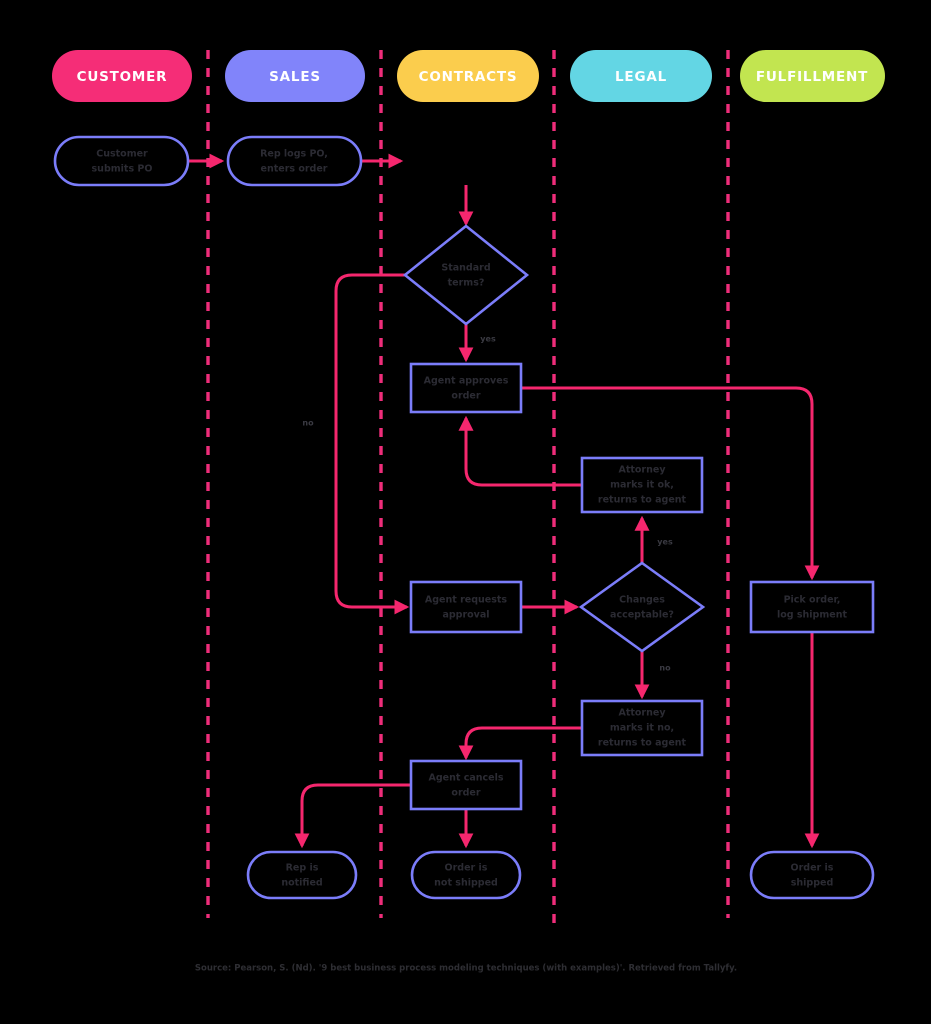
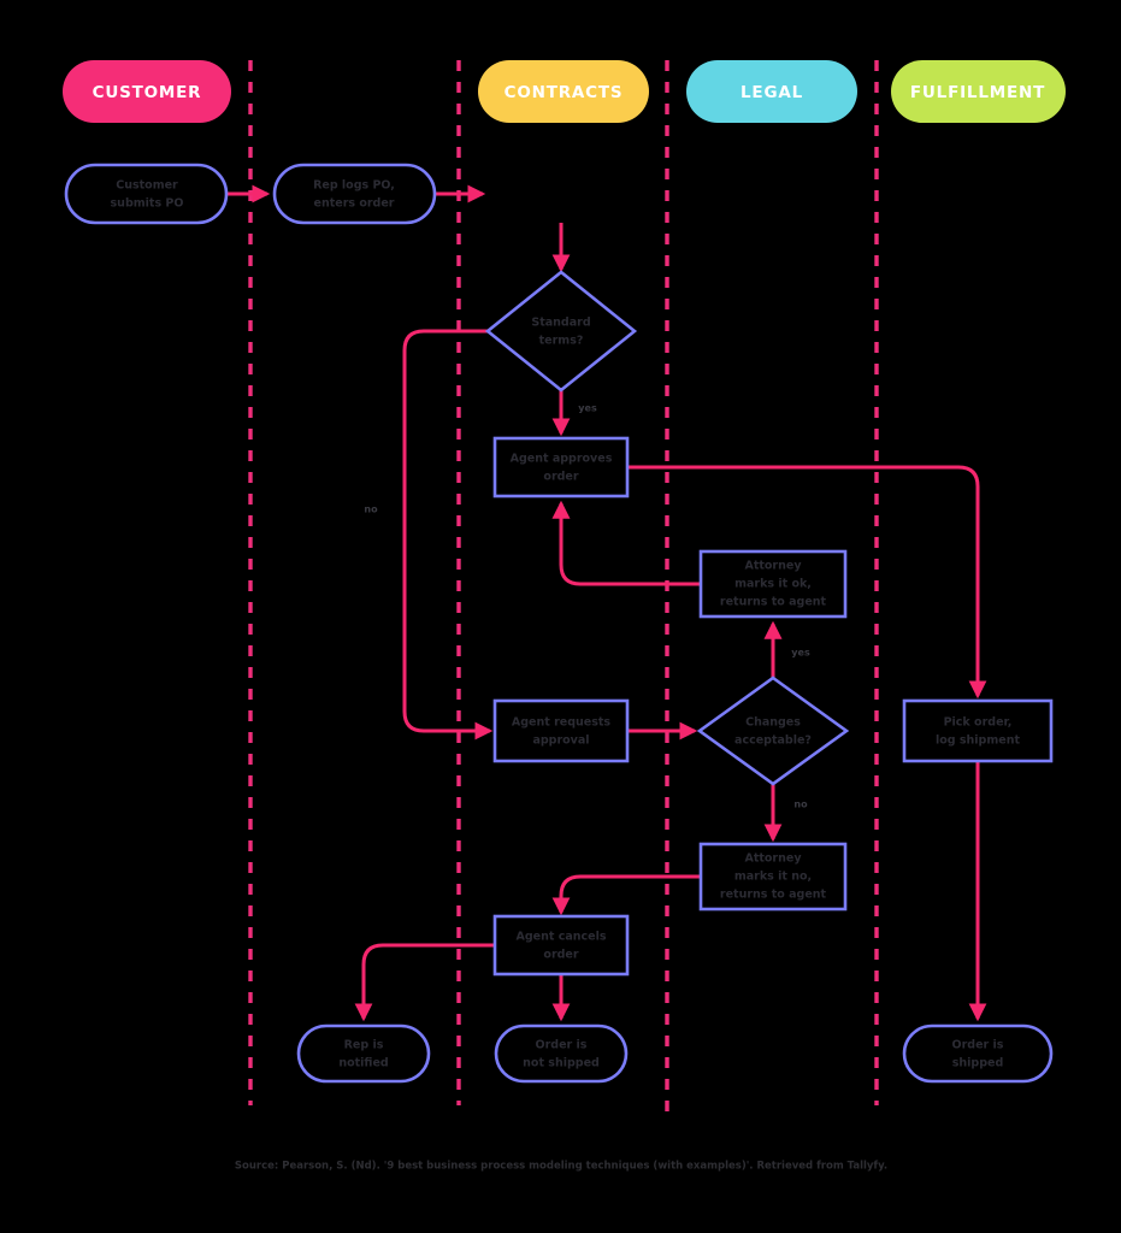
  CUSTOMER
- SALES
  CONTRACTS
  LEGAL
  FULFILLMENT
  Customer
  submits PO
  Rep logs PO,
  enters order
  Standard
  terms?
  Agent approves
  order
  Attorney
  marks it ok,
  returns to agent
  Agent requests
  approval
  Changes
  acceptable?
  Pick order,
  log shipment
  Attorney
  marks it no,
  returns to agent
  Agent cancels
  order
  Rep is
  notified
  Order is
  not shipped
  Order is
  shipped
  yes
  no
  yes
  no
  Source: Pearson, S. (Nd). '9 best business process modeling techniques (with examples)'. Retrieved from Tallyfy.
